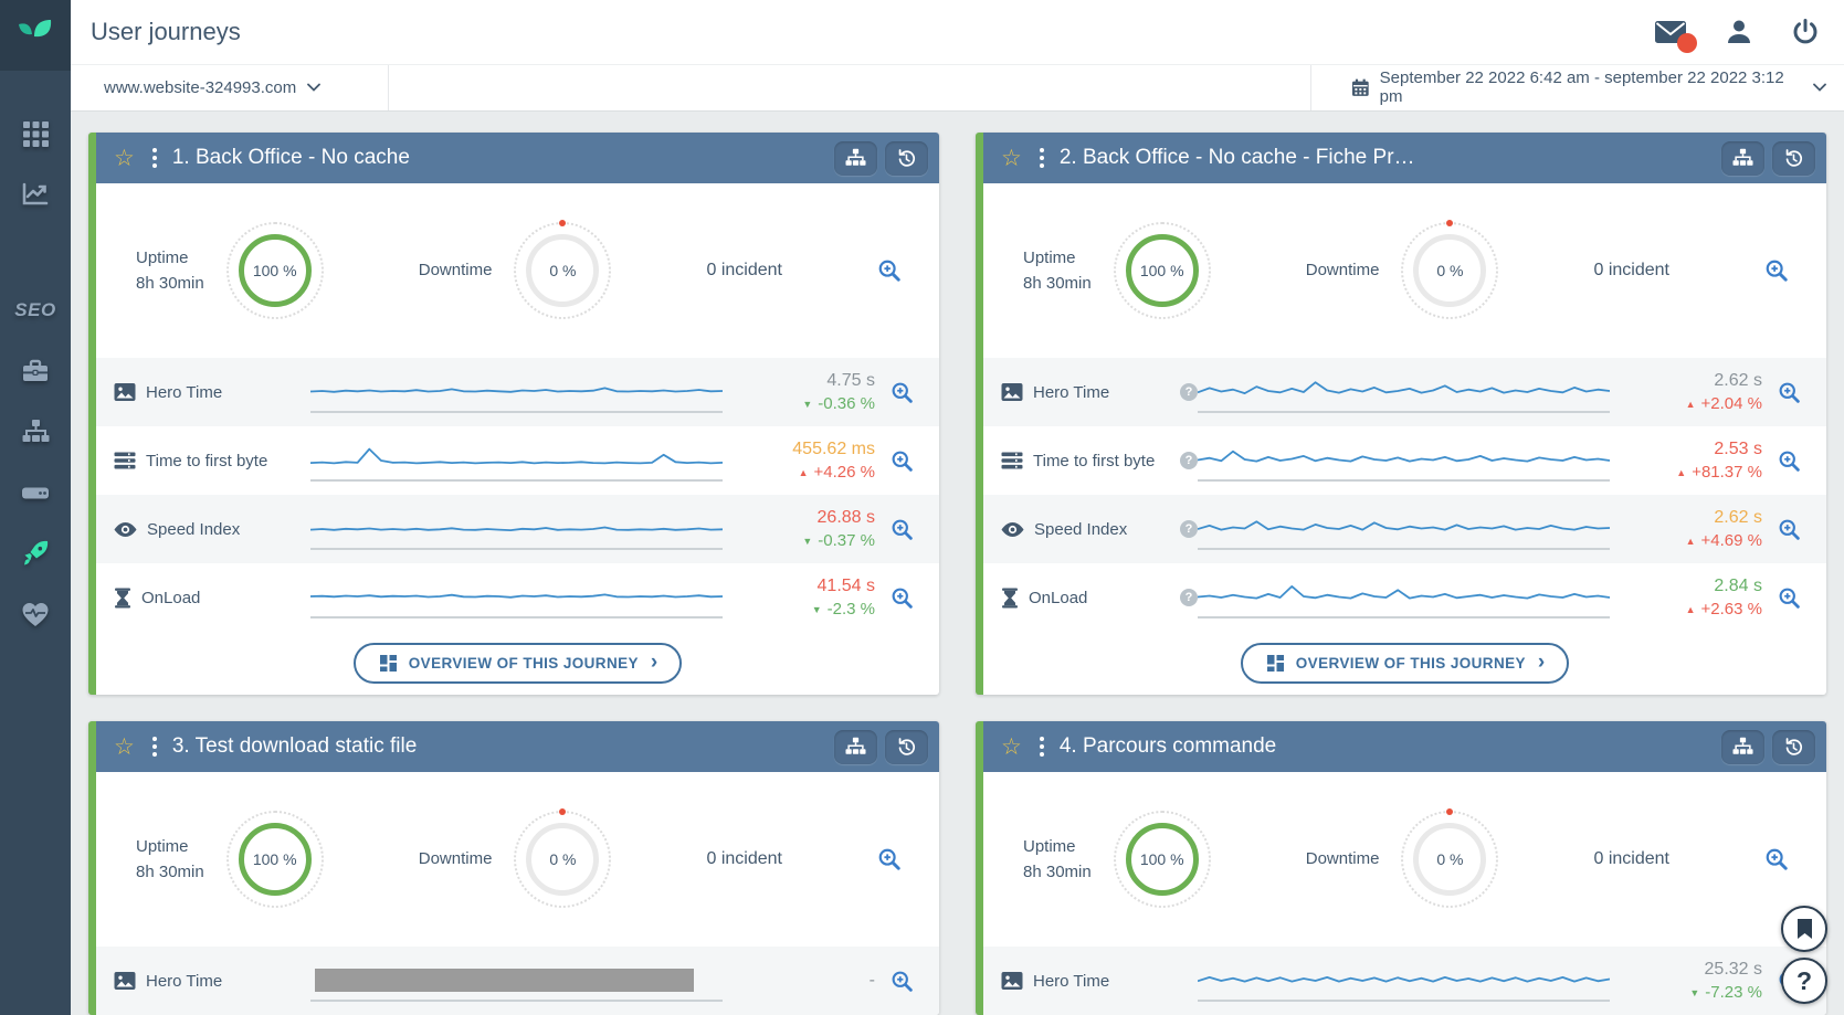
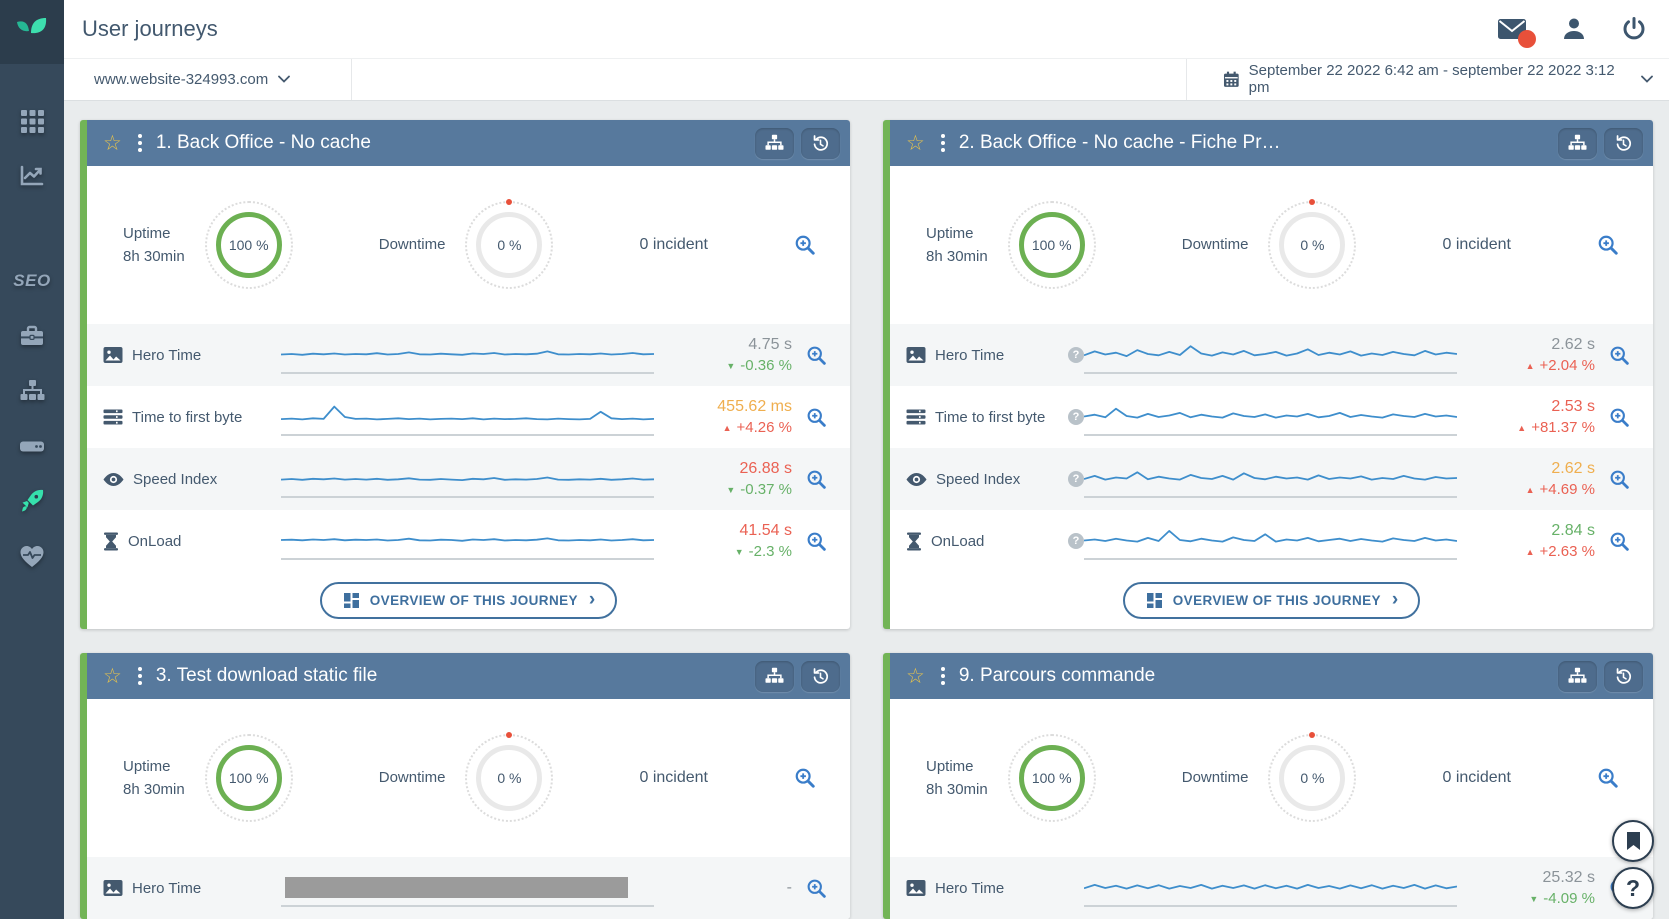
  SEO
  User journeys
  www.website-324993.com
  September 22 2022 6:42 am - september 22 2022 3:12 pm
  ☆
  1. Back Office - No cache
  Uptime
  8h 30min
  100 %
  Downtime
  0 %
  0 incident
  Hero Time
  4.75 s
  ▼
  -0.36 %
  Time to first byte
  455.62 ms
  ▲
  +4.26 %
  Speed Index
  26.88 s
  ▼
  -0.37 %
  OnLoad
  41.54 s
  ▼
  -2.3 %
  OVERVIEW OF THIS JOURNEY
  ›
  ☆
  2. Back Office - No cache - Fiche Pr…
  Uptime
  8h 30min
  100 %
  Downtime
  0 %
  0 incident
  Hero Time
  ?
  2.62 s
  ▲
  +2.04 %
  Time to first byte
  ?
  2.53 s
  ▲
  +81.37 %
  Speed Index
  ?
  2.62 s
  ▲
  +4.69 %
  OnLoad
  ?
  2.84 s
  ▲
  +2.63 %
  OVERVIEW OF THIS JOURNEY
  ›
  ☆
  3. Test download static file
  Uptime
  8h 30min
  100 %
  Downtime
  0 %
  0 incident
  Hero Time
  -
  ☆
- 4. Parcours commande
+ 9. Parcours commande
  Uptime
  8h 30min
  100 %
  Downtime
  0 %
  0 incident
  Hero Time
  25.32 s
  ▼
- -7.23 %
+ -4.09 %
  ?
